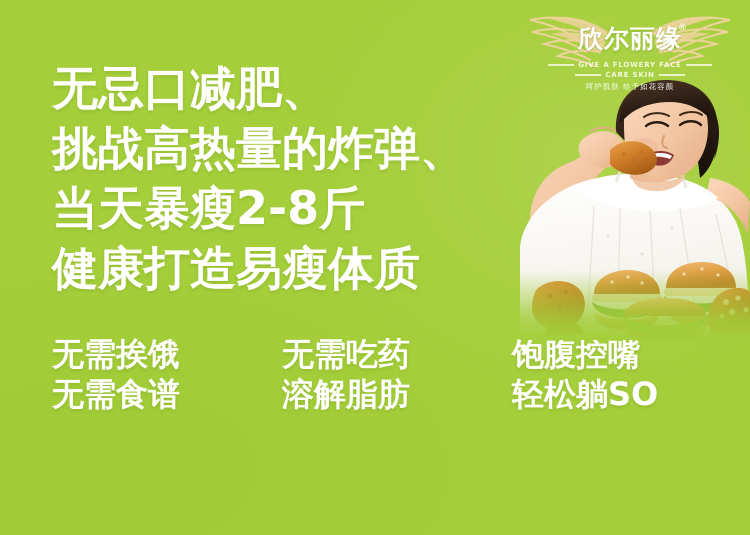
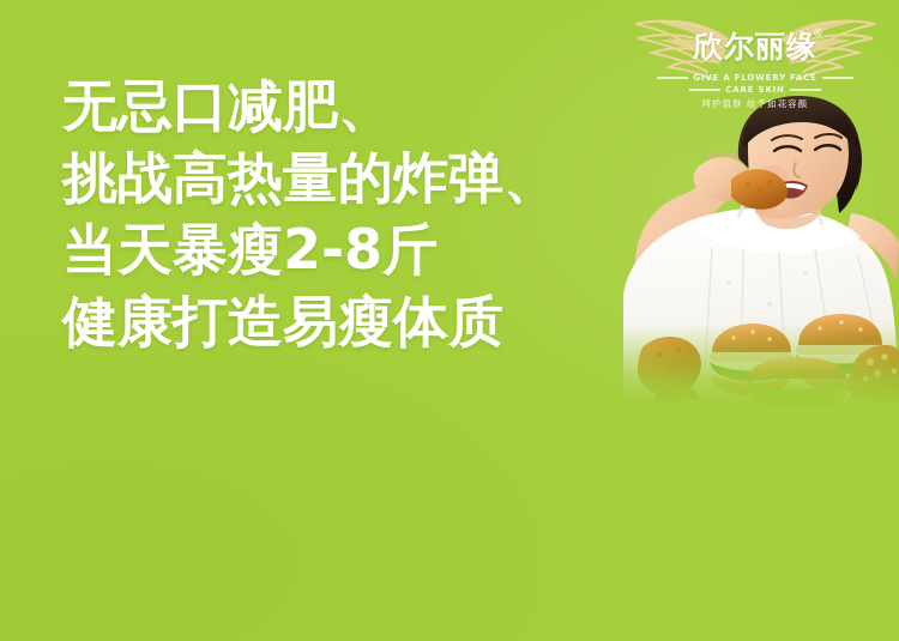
  欣尔丽缘
  ®
  GIVE A FLOWERY FACE
  CARE SKIN
  呵护肌肤 给予如花容颜
  无忌口减肥、
  挑战高热量的炸弹、
  当天暴瘦2-8斤
  健康打造易瘦体质
- 无需挨饿
- 无需食谱
- 无需吃药
- 溶解脂肪
- 饱腹控嘴
- 轻松躺SO
